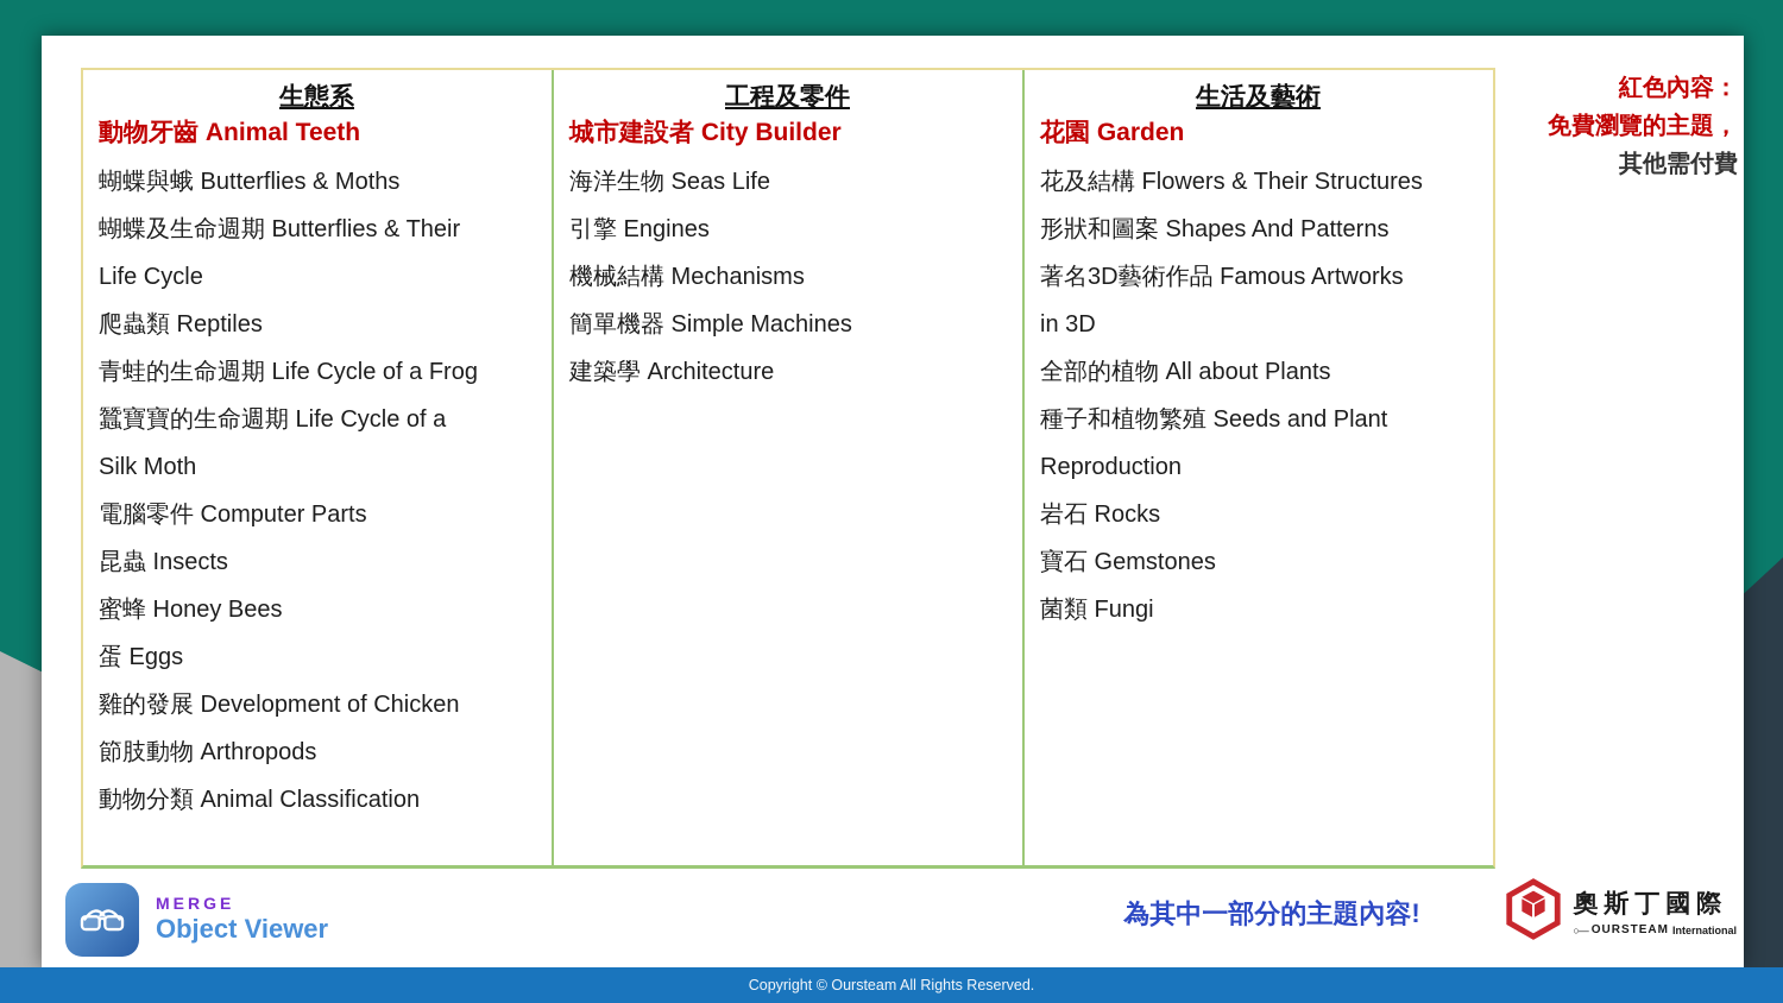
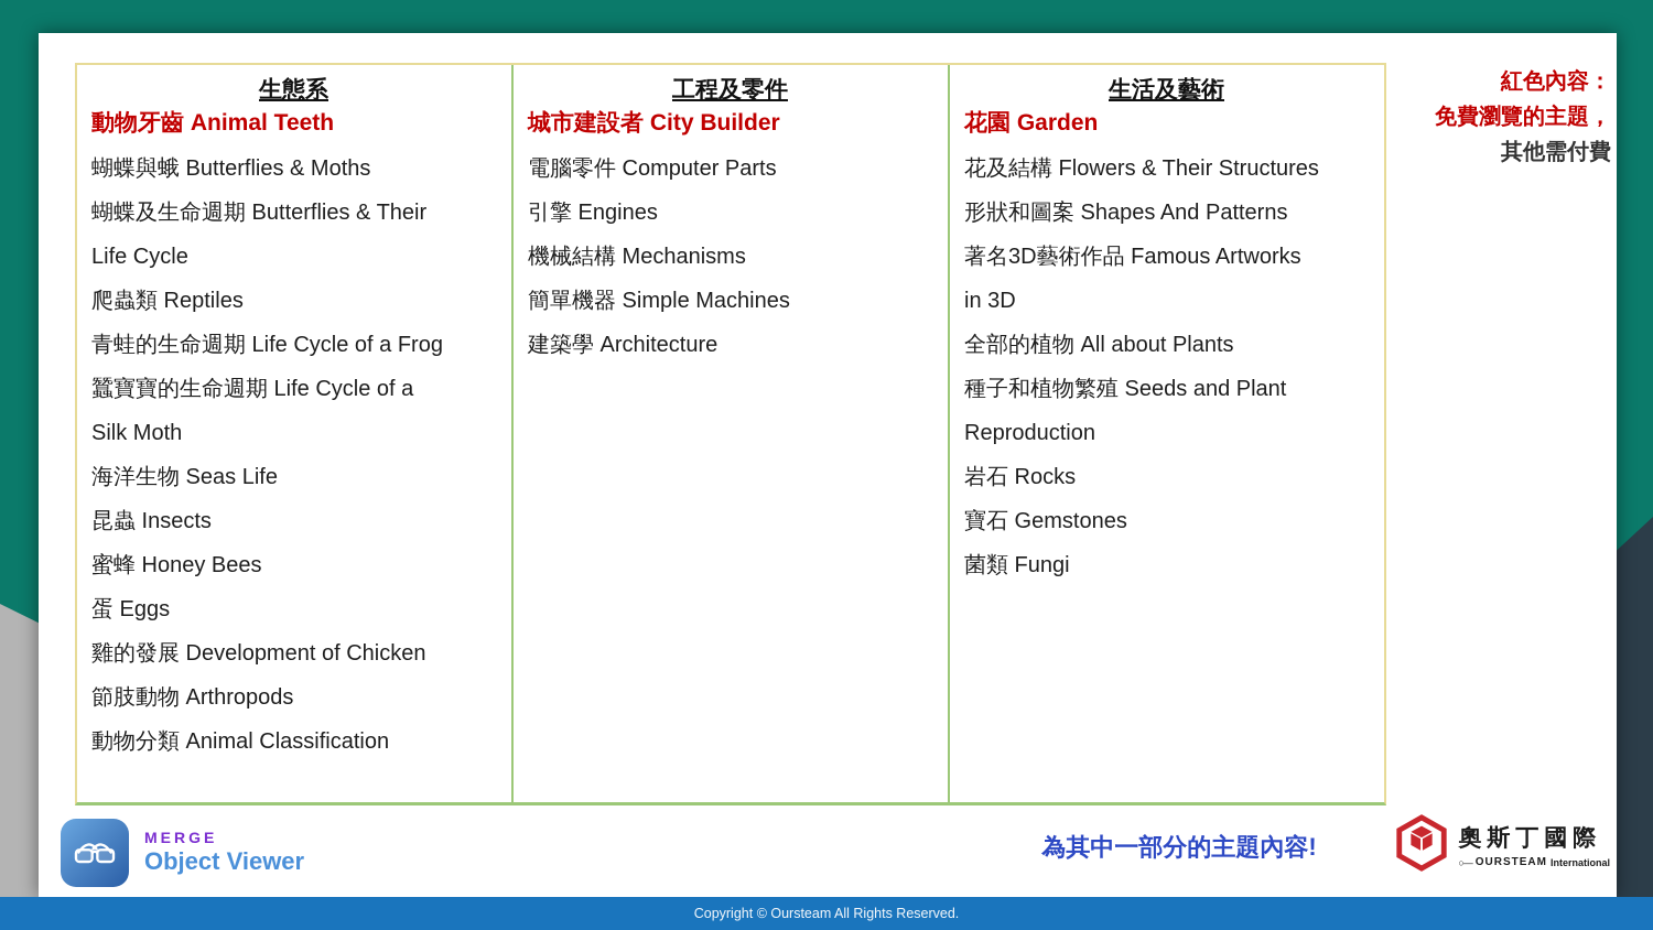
  生態系
  動物牙齒 Animal Teeth
  蝴蝶與蛾 Butterflies & Moths
  蝴蝶及生命週期 Butterflies & Their
  Life Cycle
  爬蟲類 Reptiles
  青蛙的生命週期 Life Cycle of a Frog
  蠶寶寶的生命週期 Life Cycle of a
  Silk Moth
- 電腦零件 Computer Parts
+ 海洋生物 Seas Life
  昆蟲 Insects
  蜜蜂 Honey Bees
  蛋 Eggs
  雞的發展 Development of Chicken
  節肢動物 Arthropods
  動物分類 Animal Classification
  工程及零件
  城市建設者 City Builder
- 海洋生物 Seas Life
+ 電腦零件 Computer Parts
  引擎 Engines
  機械結構 Mechanisms
  簡單機器 Simple Machines
  建築學 Architecture
  生活及藝術
  花園 Garden
  花及結構 Flowers & Their Structures
  形狀和圖案 Shapes And Patterns
  著名3D藝術作品 Famous Artworks
  in 3D
  全部的植物 All about Plants
  種子和植物繁殖 Seeds and Plant
  Reproduction
  岩石 Rocks
  寶石 Gemstones
  菌類 Fungi
  紅色內容：
  免費瀏覽的主題，
  其他需付費
  MERGE
  Object Viewer
  為其中一部分的主題內容!
  奧斯丁國際
  ○—
  OURSTEAM
  International
  Copyright © Oursteam All Rights Reserved.
